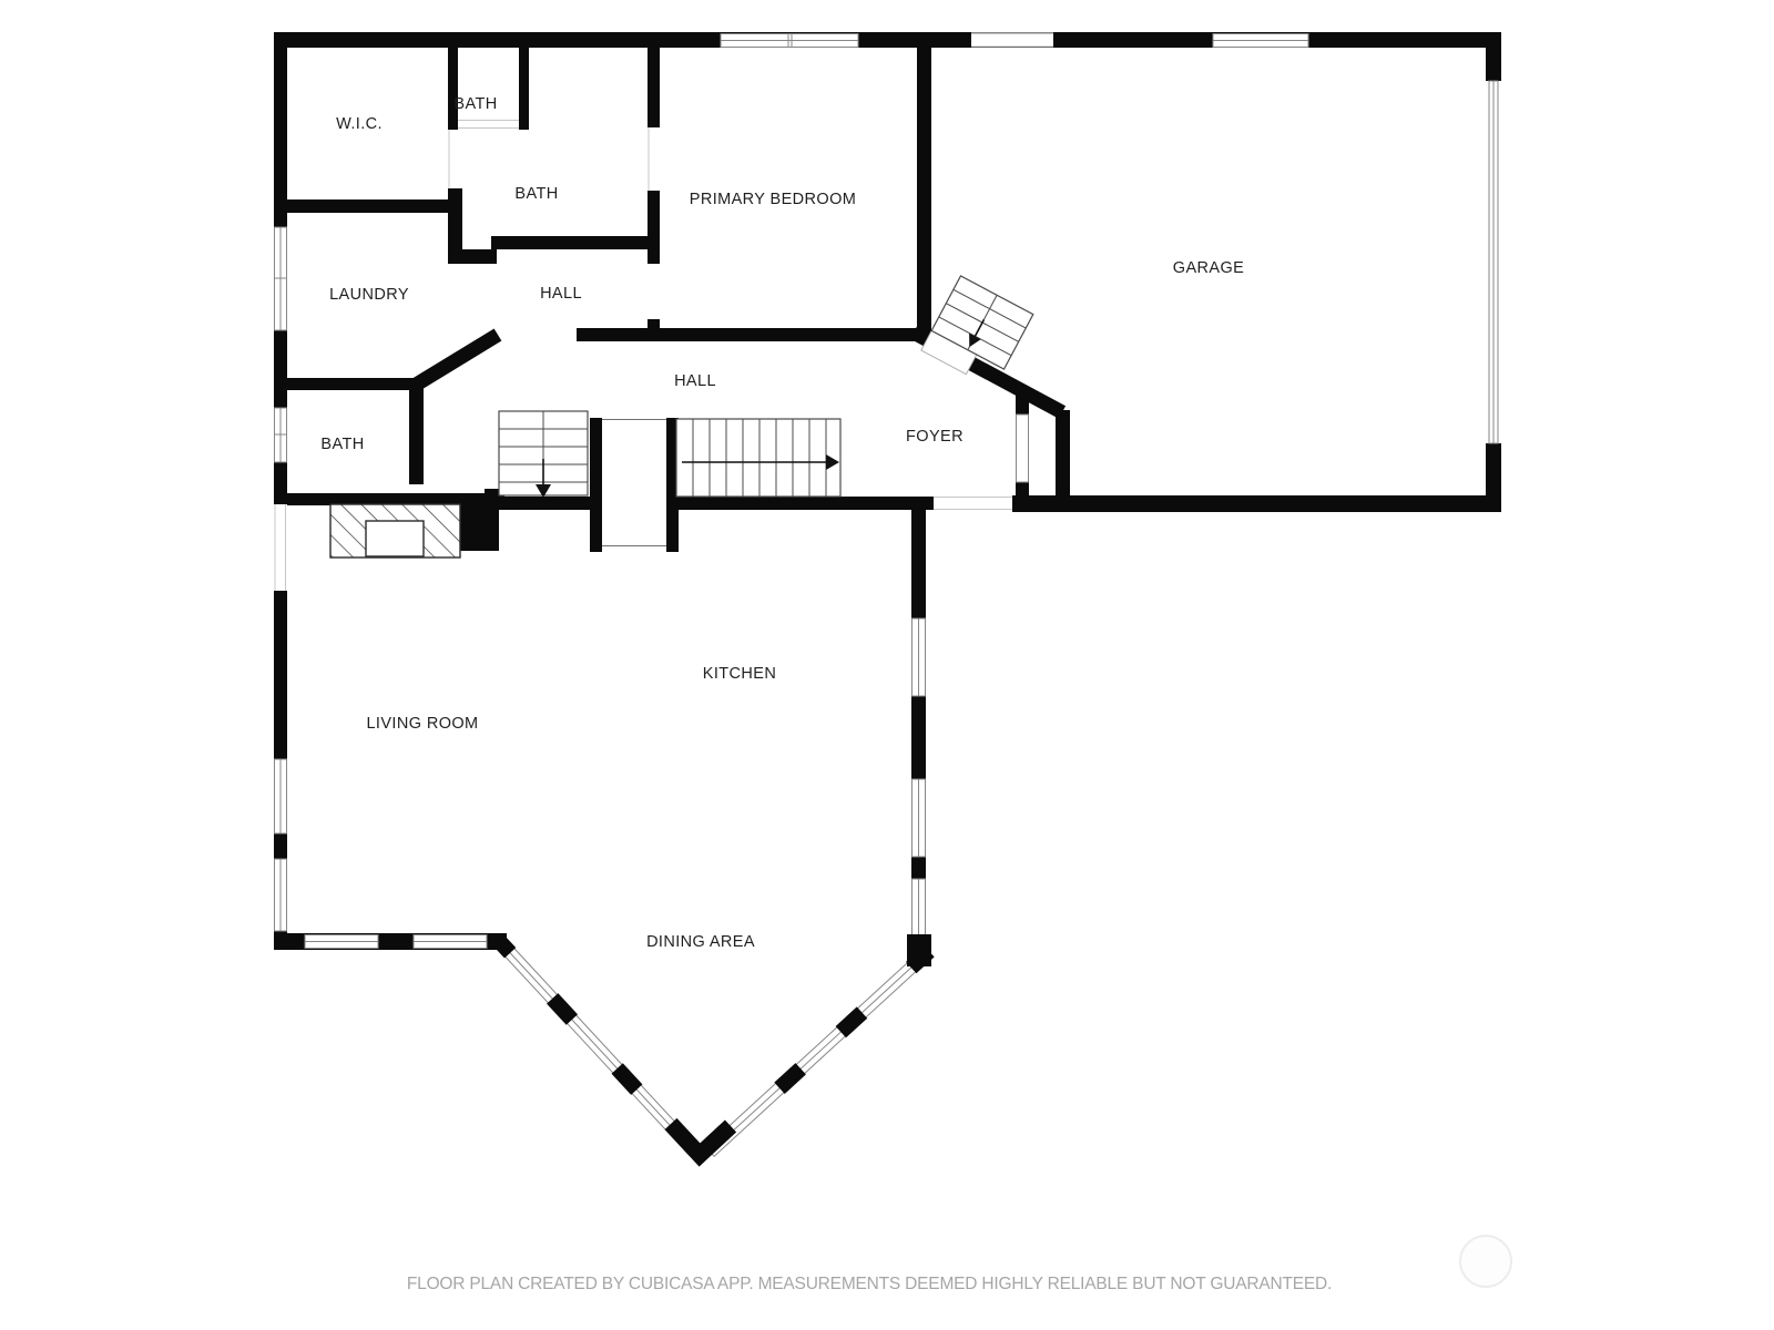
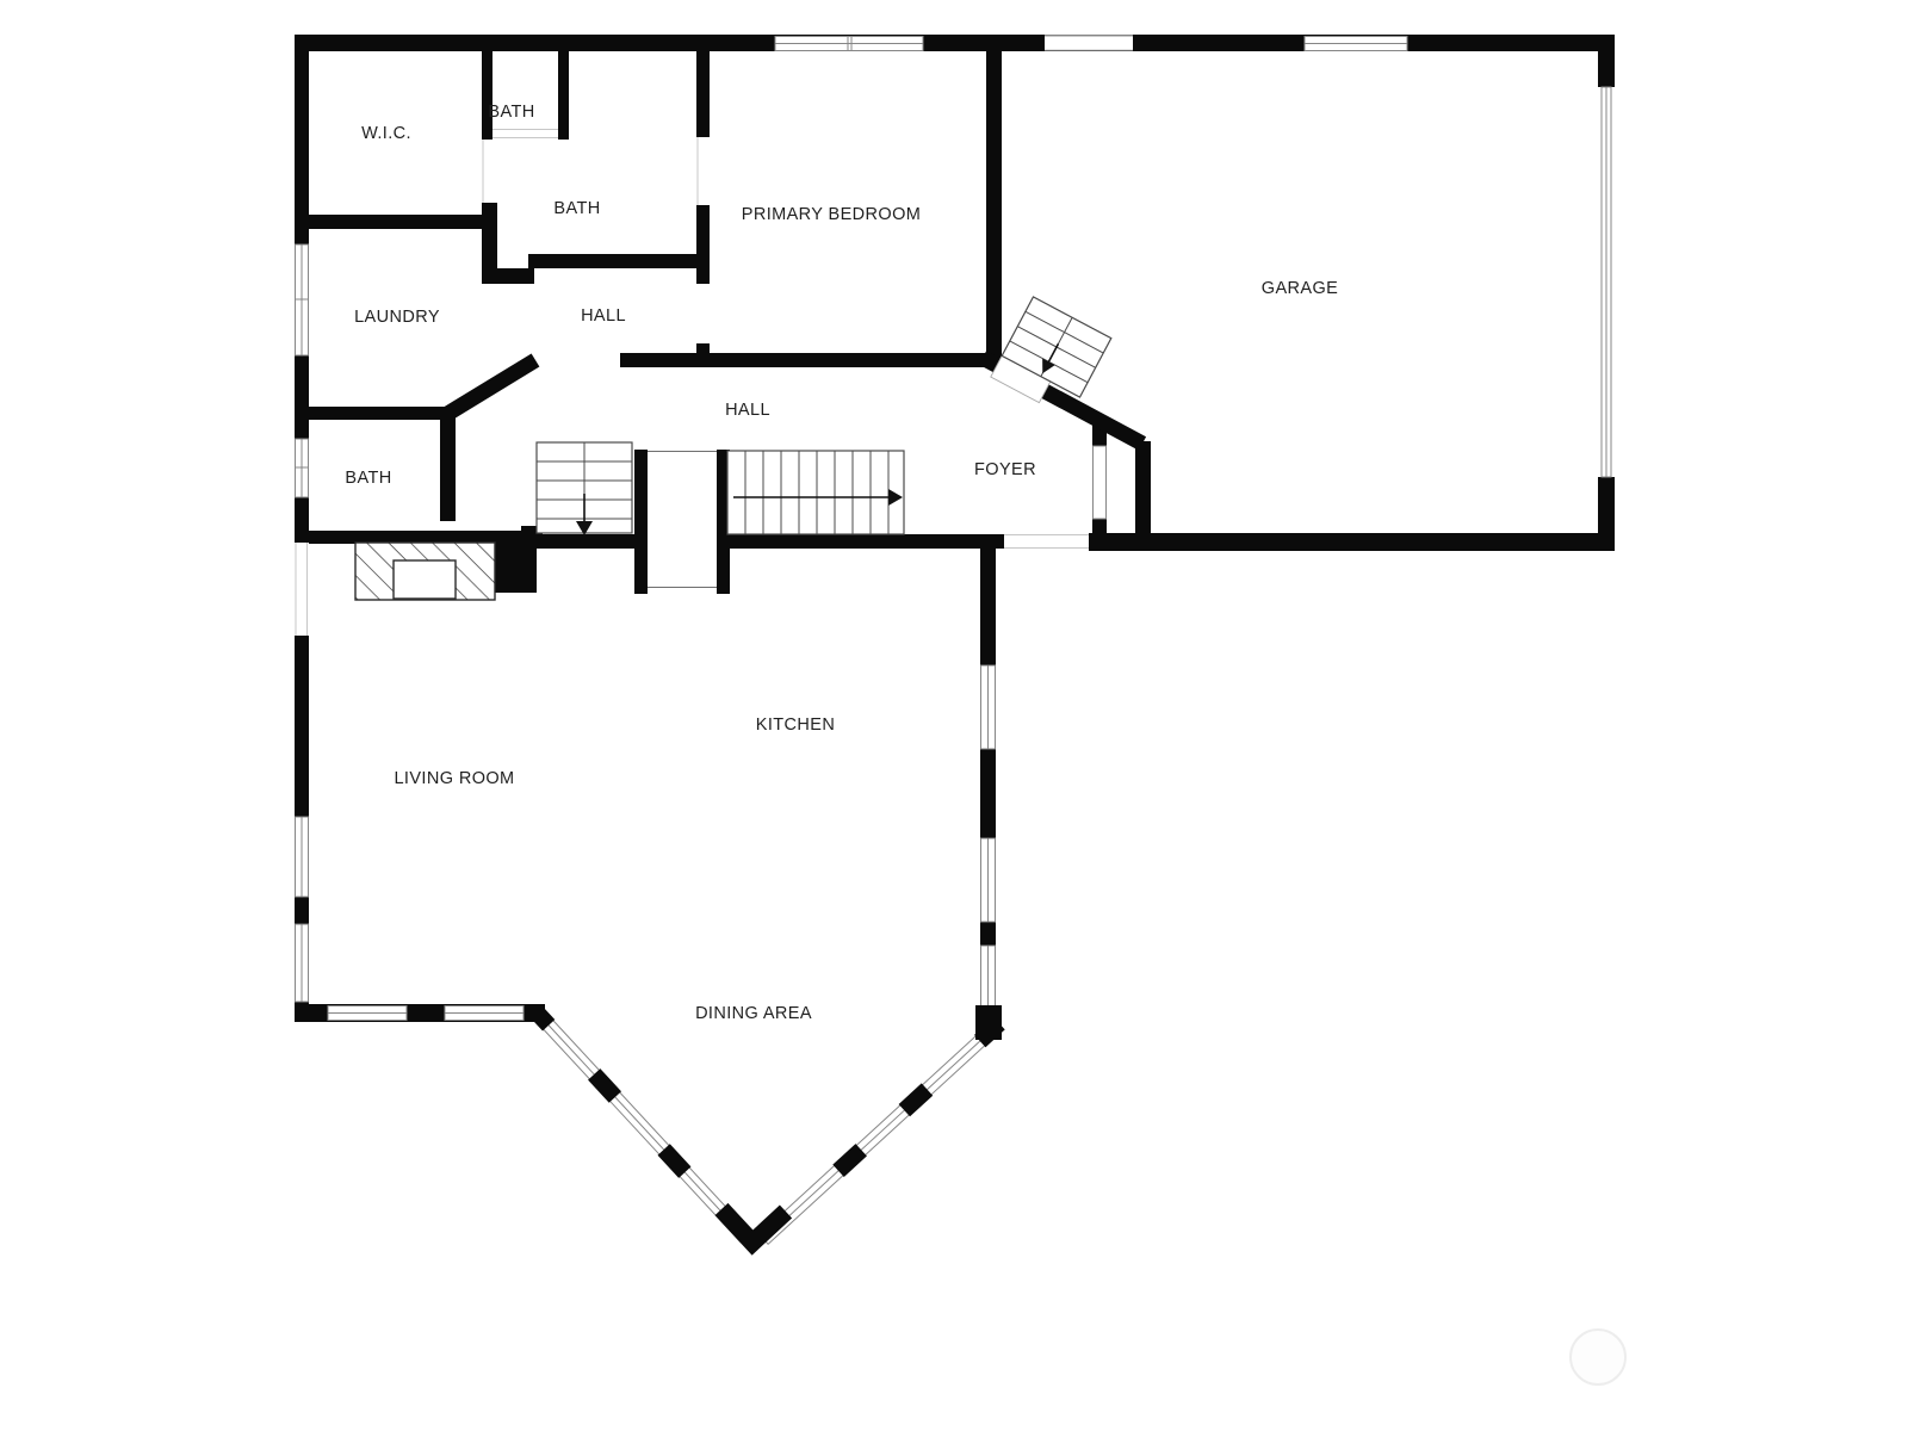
  W.I.C.
  BATH
  BATH
  PRIMARY BEDROOM
  GARAGE
  LAUNDRY
  HALL
  HALL
  FOYER
  BATH
  KITCHEN
  LIVING ROOM
  DINING AREA
- FLOOR PLAN CREATED BY CUBICASA APP. MEASUREMENTS DEEMED HIGHLY RELIABLE BUT NOT GUARANTEED.
